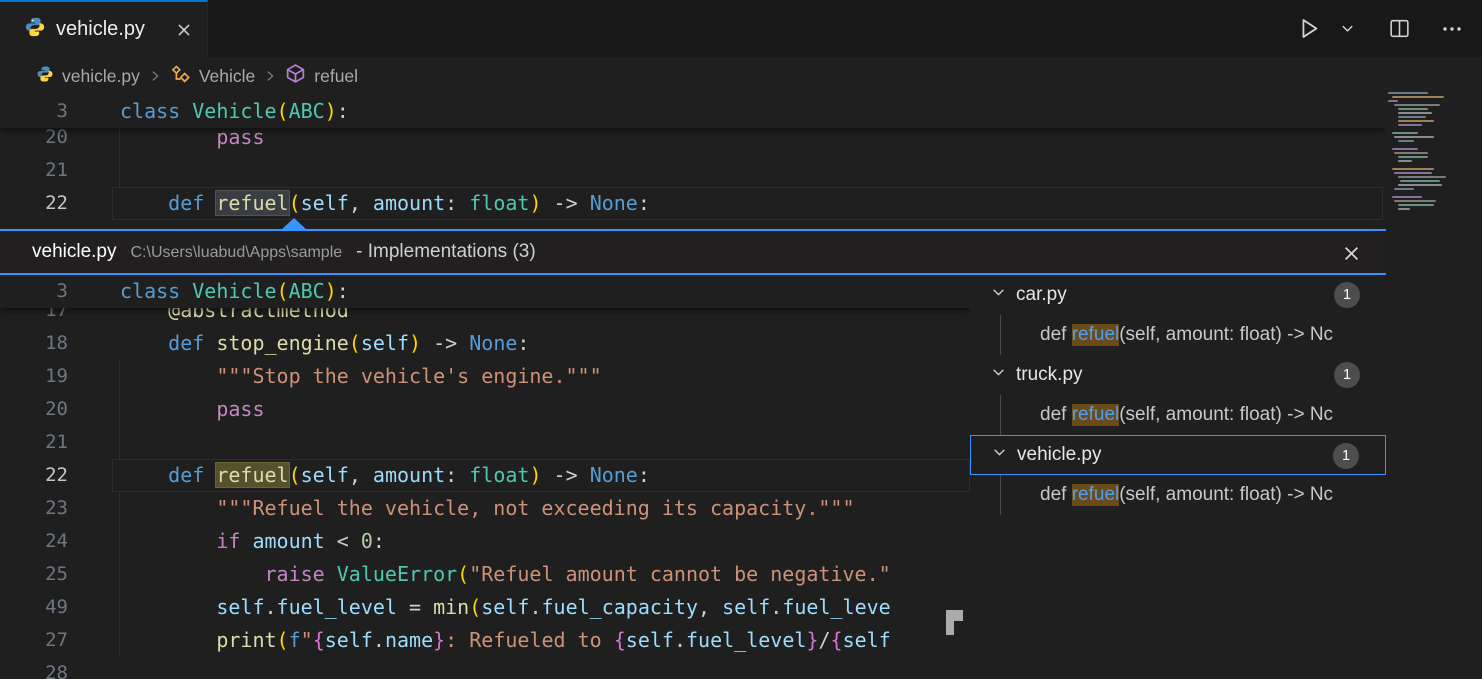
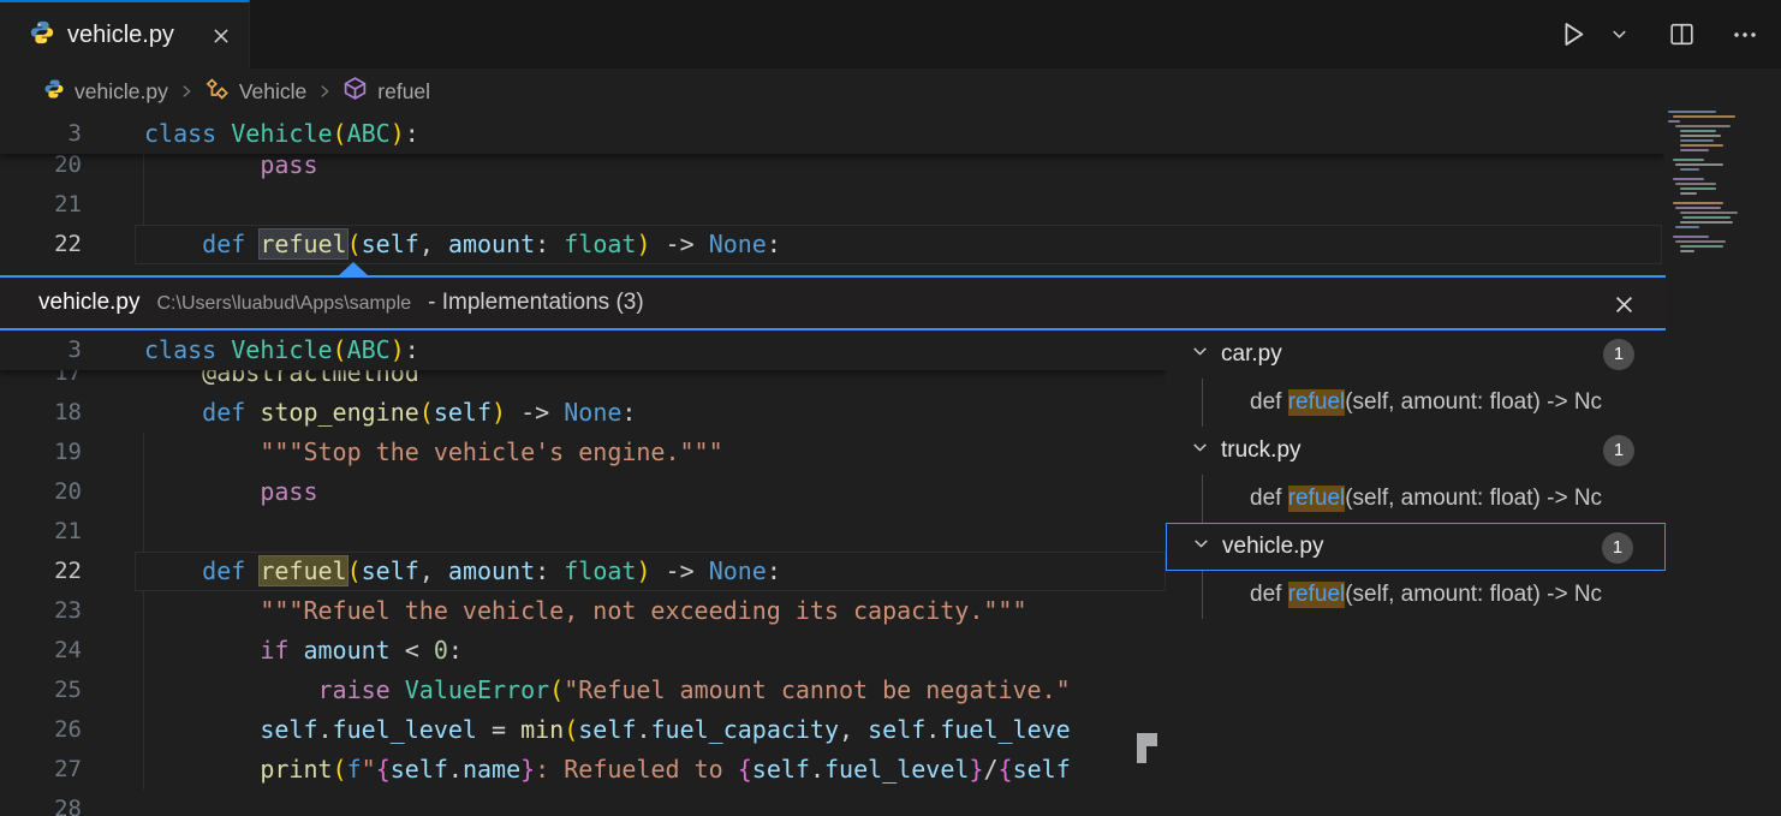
  vehicle.py
  vehicle.py
  Vehicle
  refuel
  20
  pass
  21
  22
  def refuel(self, amount: float) -> None:
  3
  class Vehicle(ABC):
  vehicle.py
  C:\Users\luabud\Apps\sample
  - Implementations (3)
  17
  @abstractmethod
  18
  def stop_engine(self) -> None:
  19
  """Stop the vehicle's engine."""
  20
  pass
  21
  22
  def refuel(self, amount: float) -> None:
  23
  """Refuel the vehicle, not exceeding its capacity."""
  24
  if amount < 0:
  25
  raise ValueError("Refuel amount cannot be negative."
- 49
+ 26
  self.fuel_level = min(self.fuel_capacity, self.fuel_leve
  27
  print(f"{self.name}: Refueled to {self.fuel_level}/{self
  28
  3
  class Vehicle(ABC):
  car.py
  1
  def
  refuel
  (self, amount: float) -> Nc
  truck.py
  1
  def
  refuel
  (self, amount: float) -> Nc
  vehicle.py
  1
  def
  refuel
  (self, amount: float) -> Nc
